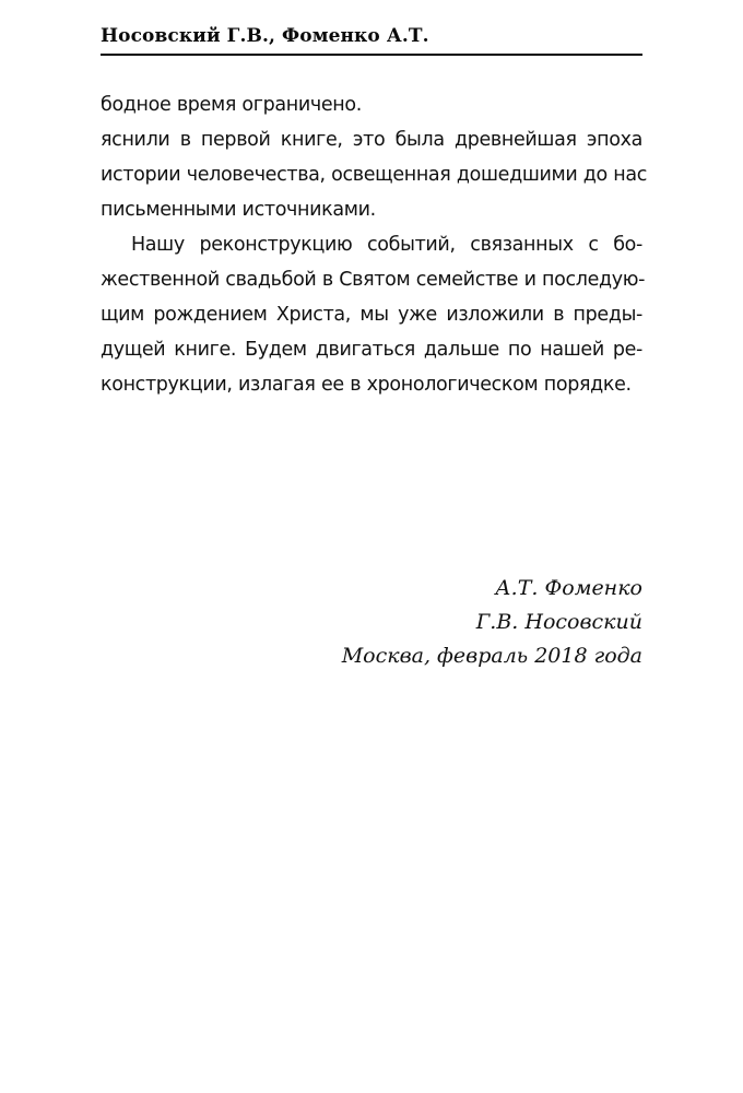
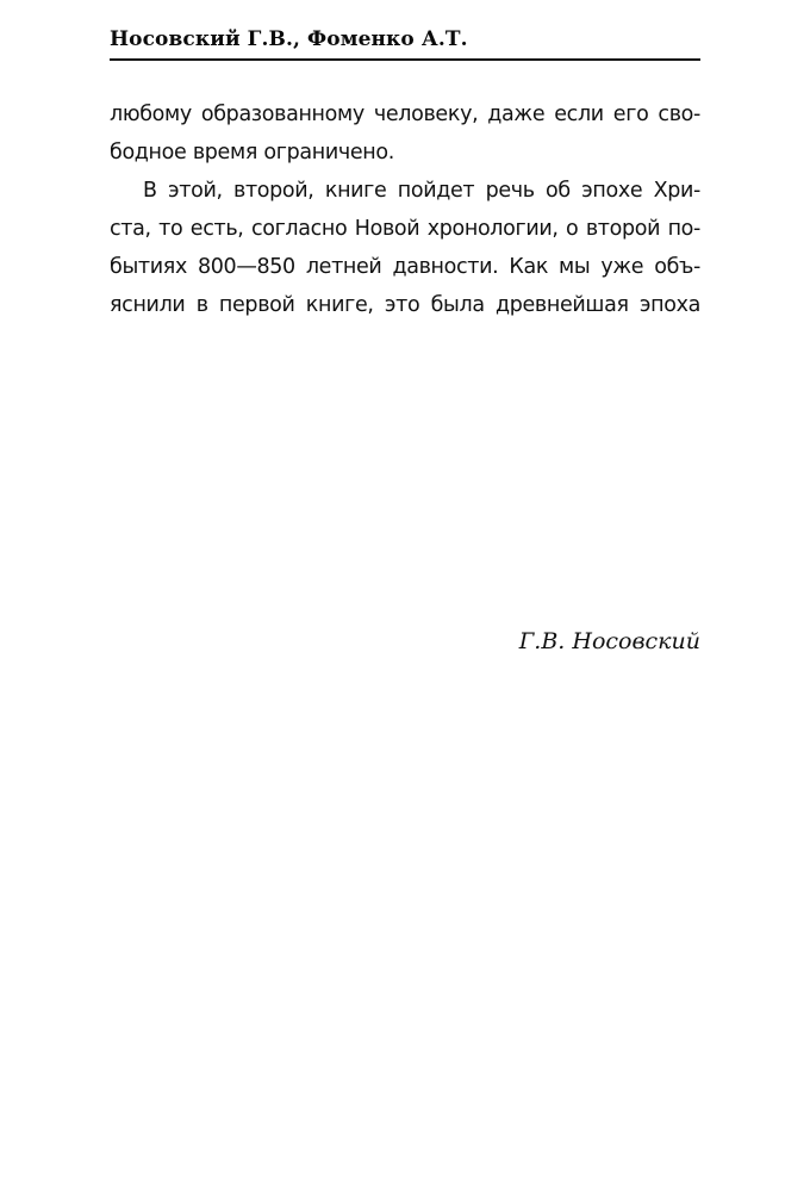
  Носовский Г.В., Фоменко А.Т.
+ любому образованному человеку, даже если его сво-
  бодное время ограничено.
+ В этой, второй, книге пойдет речь об эпохе Хри-
+ ста, то есть, согласно Новой хронологии, о второй по-
+ бытиях 800—850 летней давности. Как мы уже объ-
  яснили в первой книге, это была древнейшая эпоха
- истории человечества, освещенная дошедшими до нас
- письменными источниками.
- Нашу реконструкцию событий, связанных с бо-
- жественной свадьбой в Святом семействе и последую-
- щим рождением Христа, мы уже изложили в преды-
- дущей книге. Будем двигаться дальше по нашей ре-
- конструкции, излагая ее в хронологическом порядке.
- А.Т. Фоменко
  Г.В. Носовский
- Москва, февраль 2018 года
